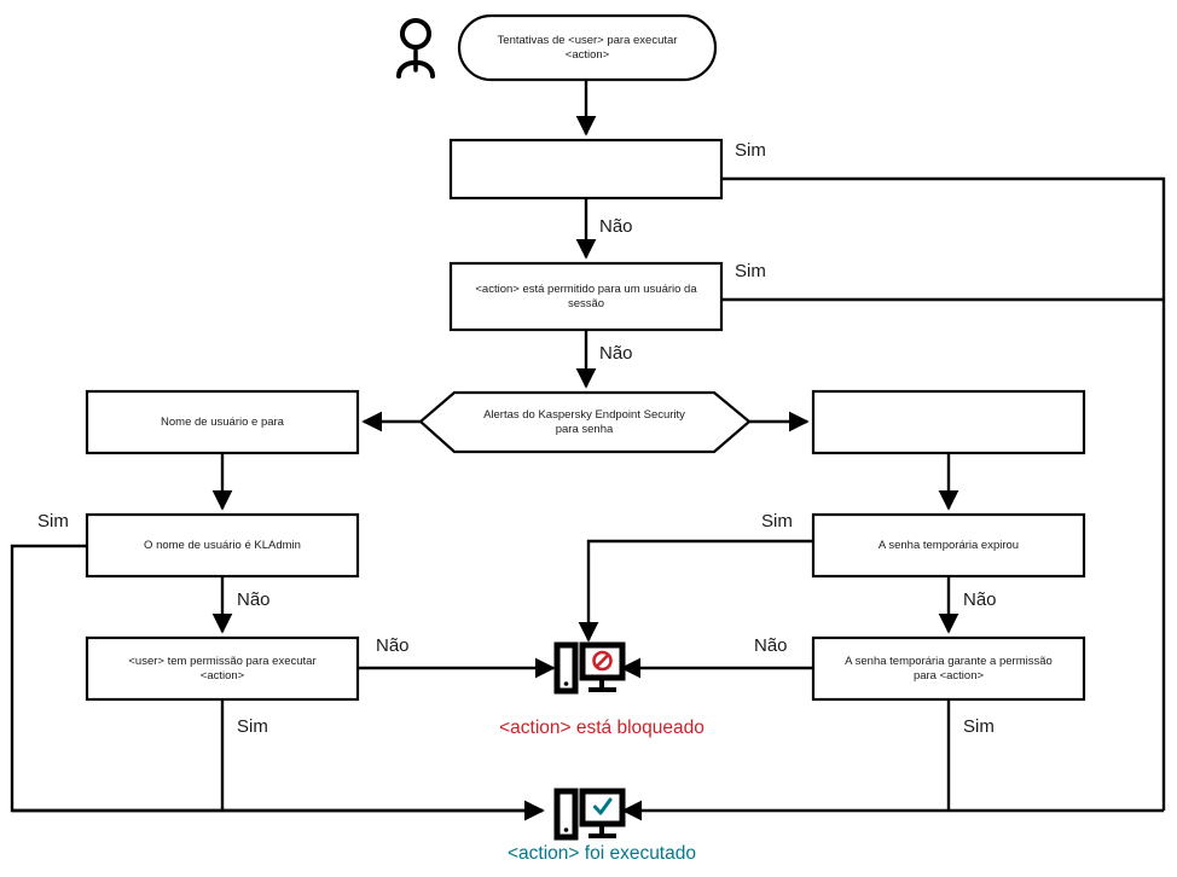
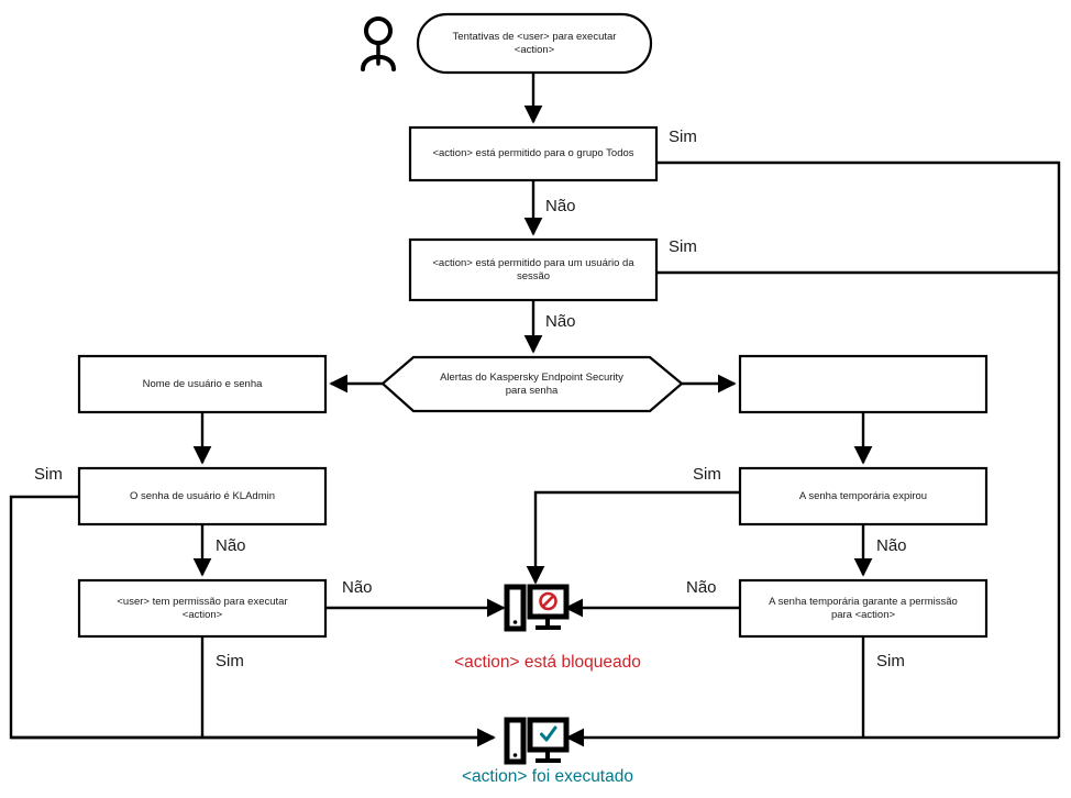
  Tentativas de <user> para executar
  <action>
+ <action> está permitido para o grupo Todos
  <action> está permitido para um usuário da
  sessão
  Alertas do Kaspersky Endpoint Security
  para senha
- Nome de usuário e para
+ Nome de usuário e senha
- O nome de usuário é KLAdmin
+ O senha de usuário é KLAdmin
  A senha temporária expirou
  <user> tem permissão para executar
  <action>
  A senha temporária garante a permissão
  para <action>
  Sim
  Não
  Sim
  Não
  Sim
  Não
  Não
  Sim
  Sim
  Não
  Não
  Sim
  <action> está bloqueado
  <action> foi executado
